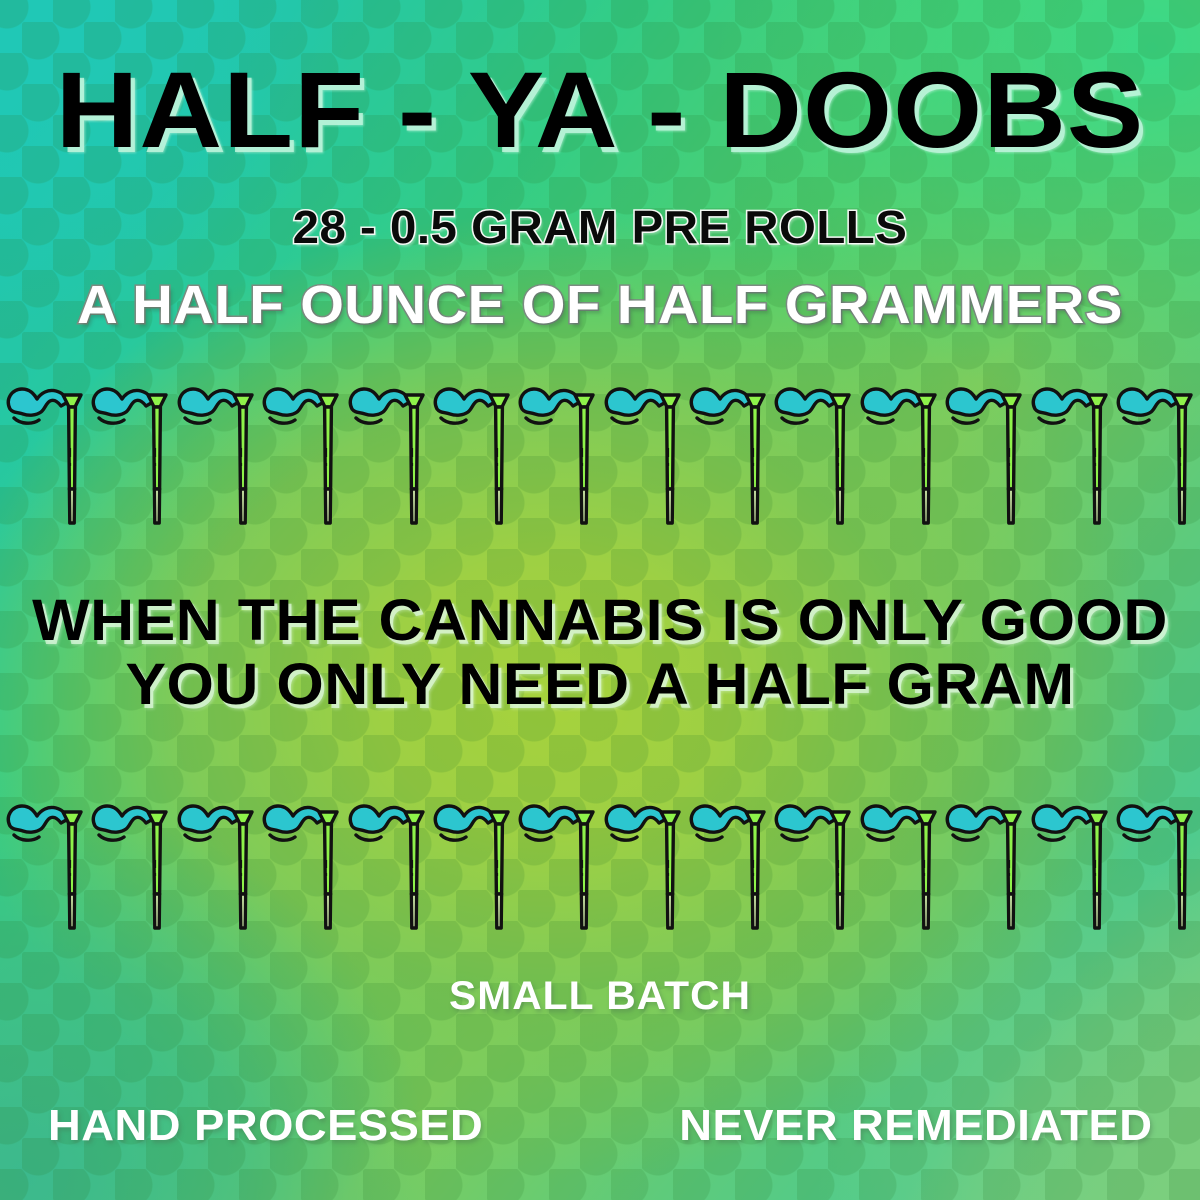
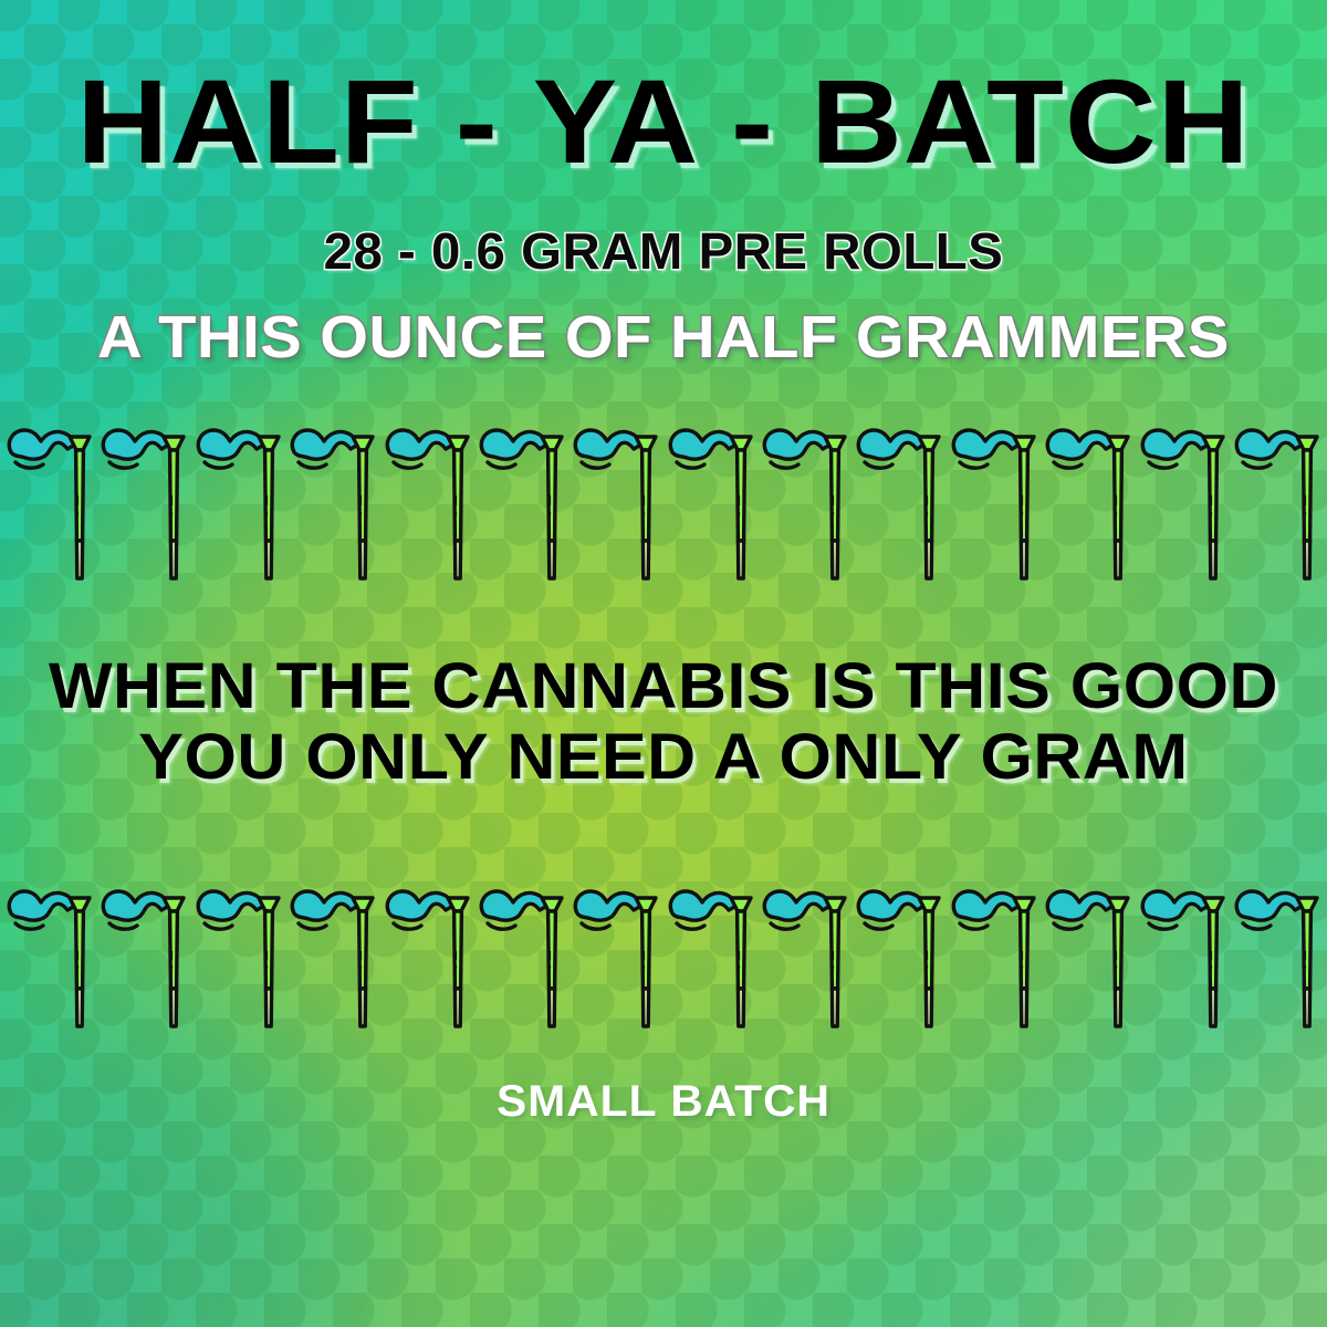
- HALF - YA - DOOBS
+ HALF - YA - BATCH
- 28 - 0.5 GRAM PRE ROLLS
+ 28 - 0.6 GRAM PRE ROLLS
- A HALF OUNCE OF HALF GRAMMERS
+ A THIS OUNCE OF HALF GRAMMERS
- WHEN THE CANNABIS IS ONLY GOOD
+ WHEN THE CANNABIS IS THIS GOOD
- YOU ONLY NEED A HALF GRAM
+ YOU ONLY NEED A ONLY GRAM
  SMALL BATCH
- HAND PROCESSED
- NEVER REMEDIATED
